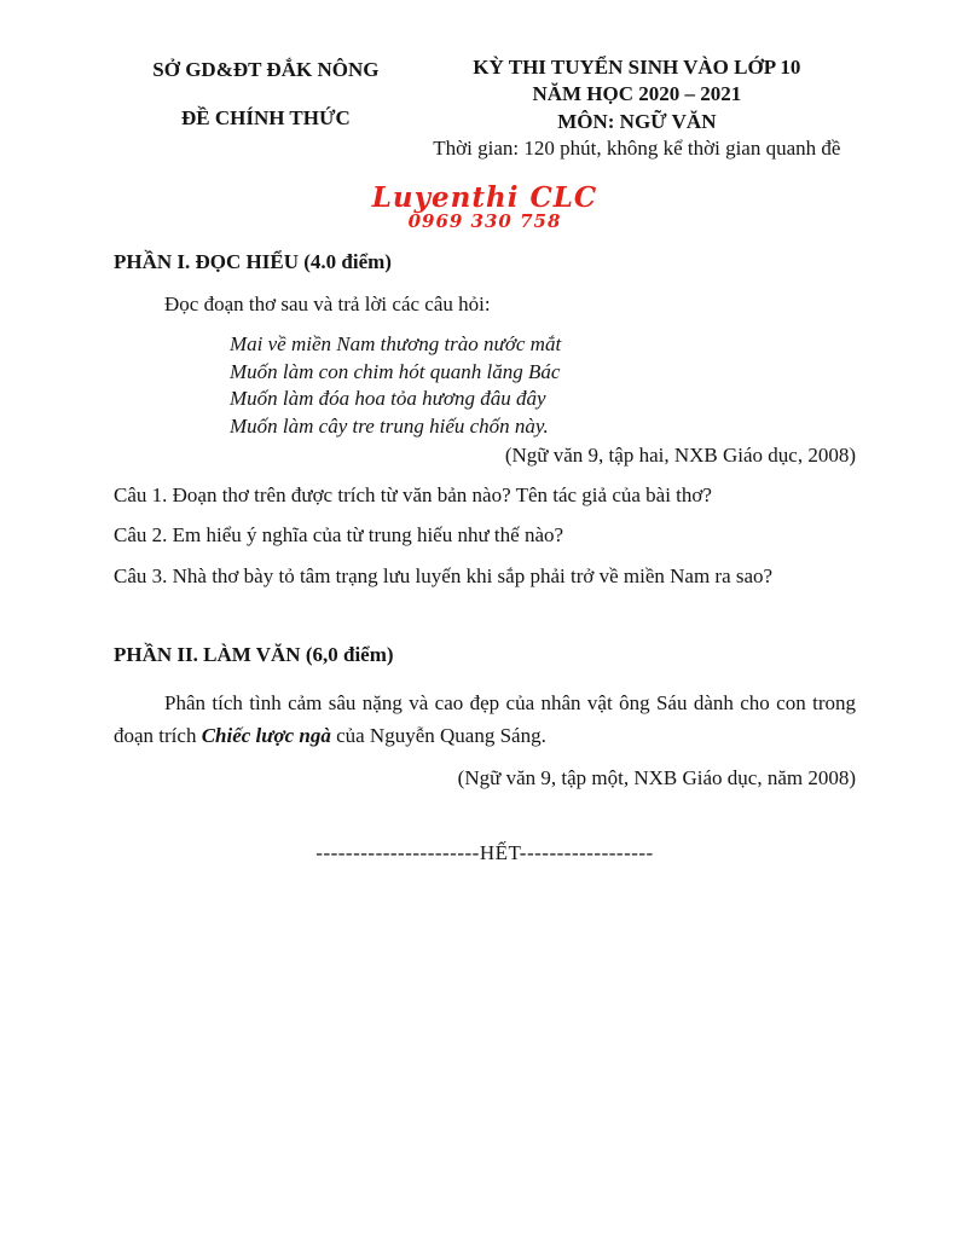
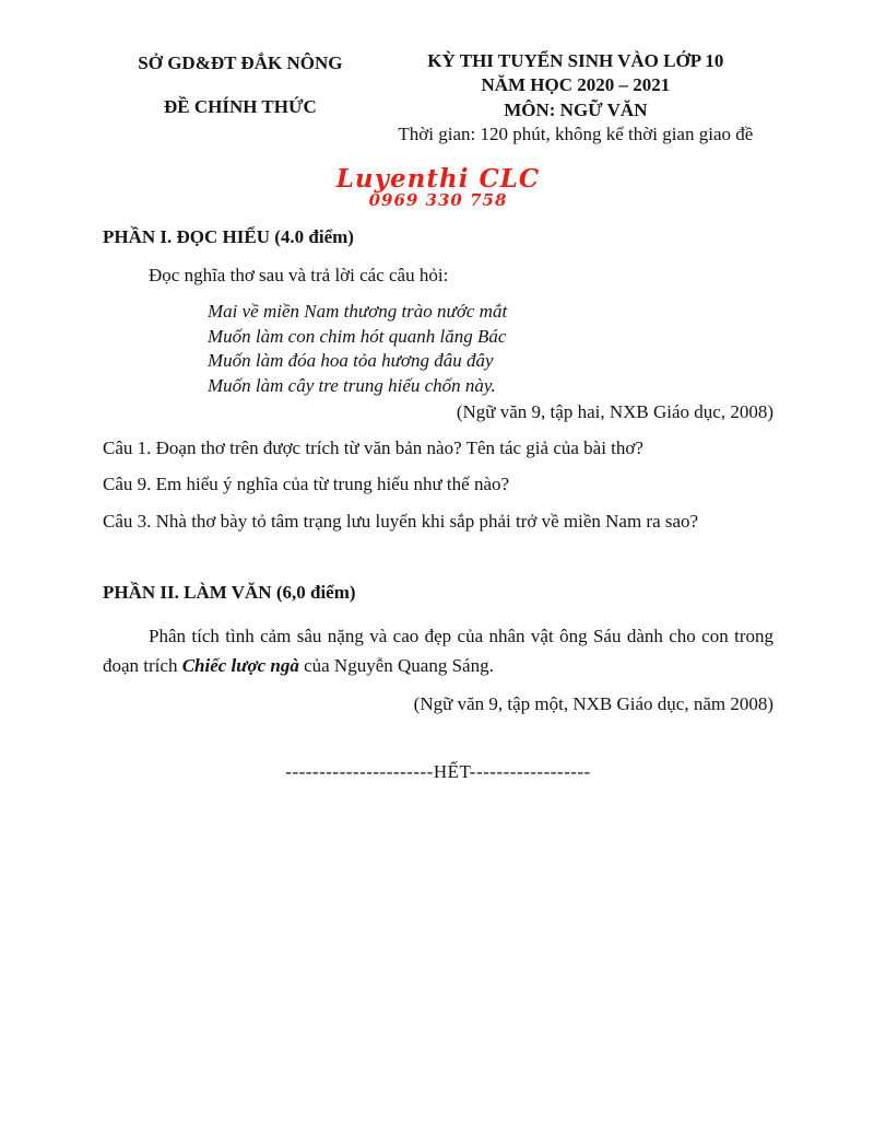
  SỞ GD&ĐT ĐẮK NÔNG
  ĐỀ CHÍNH THỨC
  KỲ THI TUYỂN SINH VÀO LỚP 10
  NĂM HỌC 2020 – 2021
  MÔN: NGỮ VĂN
- Thời gian: 120 phút, không kể thời gian quanh đề
+ Thời gian: 120 phút, không kể thời gian giao đề
  Luyenthi CLC
  0969 330 758
  PHẦN I. ĐỌC HIỂU (4.0 điểm)
- Đọc đoạn thơ sau và trả lời các câu hỏi:
+ Đọc nghĩa thơ sau và trả lời các câu hỏi:
  Mai về miền Nam thương trào nước mắt
  Muốn làm con chim hót quanh lăng Bác
  Muốn làm đóa hoa tỏa hương đâu đây
  Muốn làm cây tre trung hiếu chốn này.
  (Ngữ văn 9, tập hai, NXB Giáo dục, 2008)
  Câu 1. Đoạn thơ trên được trích từ văn bản nào? Tên tác giả của bài thơ?
- Câu 2. Em hiểu ý nghĩa của từ trung hiếu như thế nào?
+ Câu 9. Em hiểu ý nghĩa của từ trung hiếu như thế nào?
  Câu 3. Nhà thơ bày tỏ tâm trạng lưu luyến khi sắp phải trở về miền Nam ra sao?
  PHẦN II. LÀM VĂN (6,0 điểm)
  Phân tích tình cảm sâu nặng và cao đẹp của nhân vật ông Sáu dành cho con trong đoạn trích Chiếc lược ngà của Nguyễn Quang Sáng.
  (Ngữ văn 9, tập một, NXB Giáo dục, năm 2008)
  ----------------------HẾT------------------
